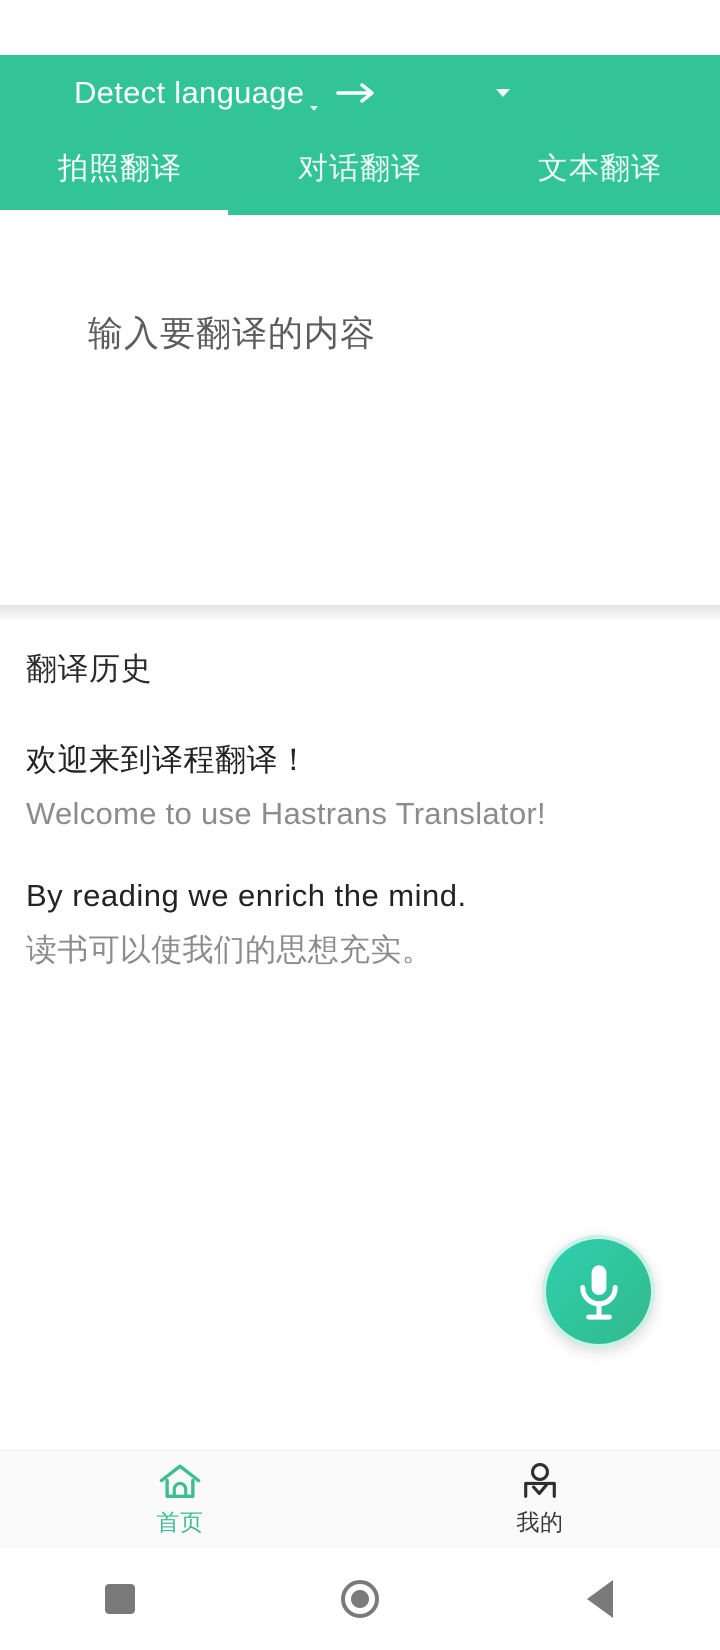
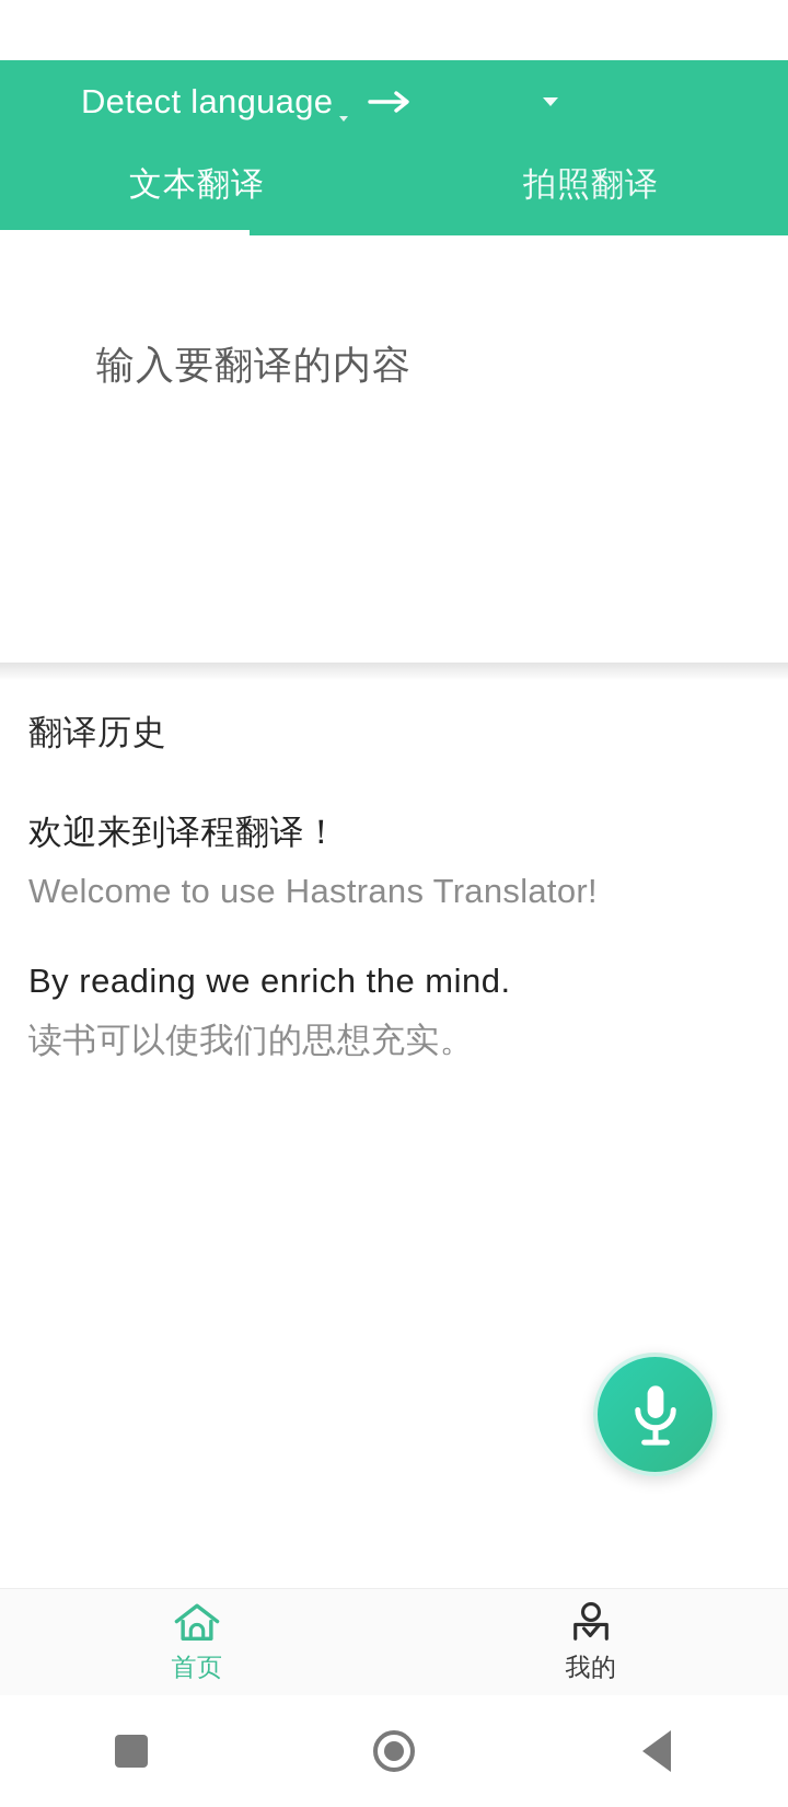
  Detect language
- 拍照翻译
+ 文本翻译
- 对话翻译
- 文本翻译
+ 拍照翻译
  输入要翻译的内容
  翻译历史
  欢迎来到译程翻译！
  Welcome to use Hastrans Translator!
  By reading we enrich the mind.
  读书可以使我们的思想充实。
  首页
  我的
